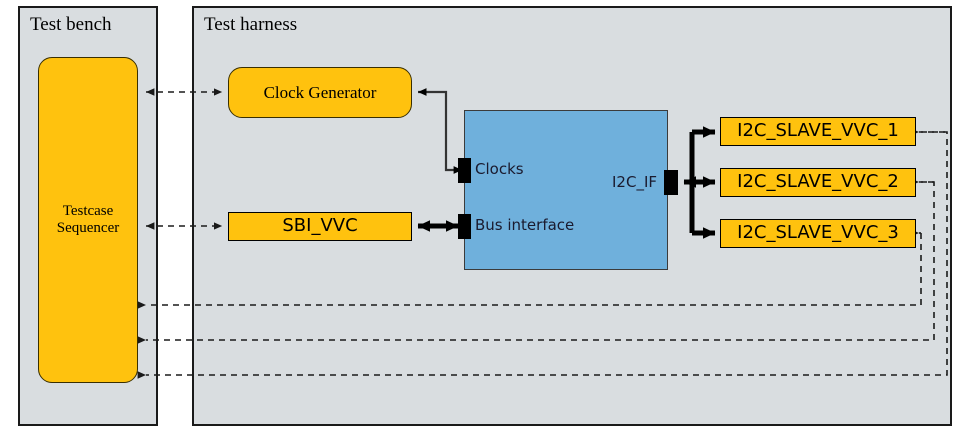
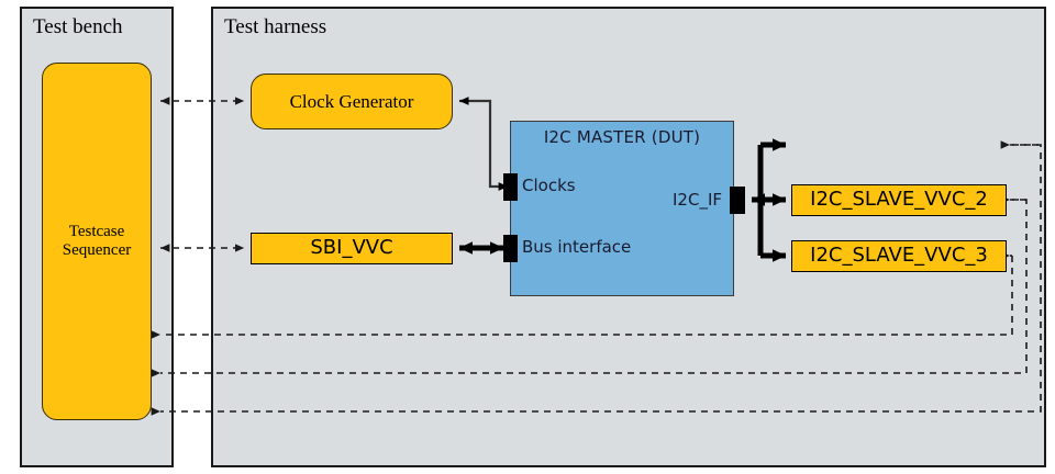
  Test bench
  Test harness
  Testcase
  Sequencer
  Clock Generator
  SBI_VVC
+ I2C MASTER (DUT)
  Clocks
  Bus interface
  I2C_IF
- I2C_SLAVE_VVC_1
  I2C_SLAVE_VVC_2
  I2C_SLAVE_VVC_3
